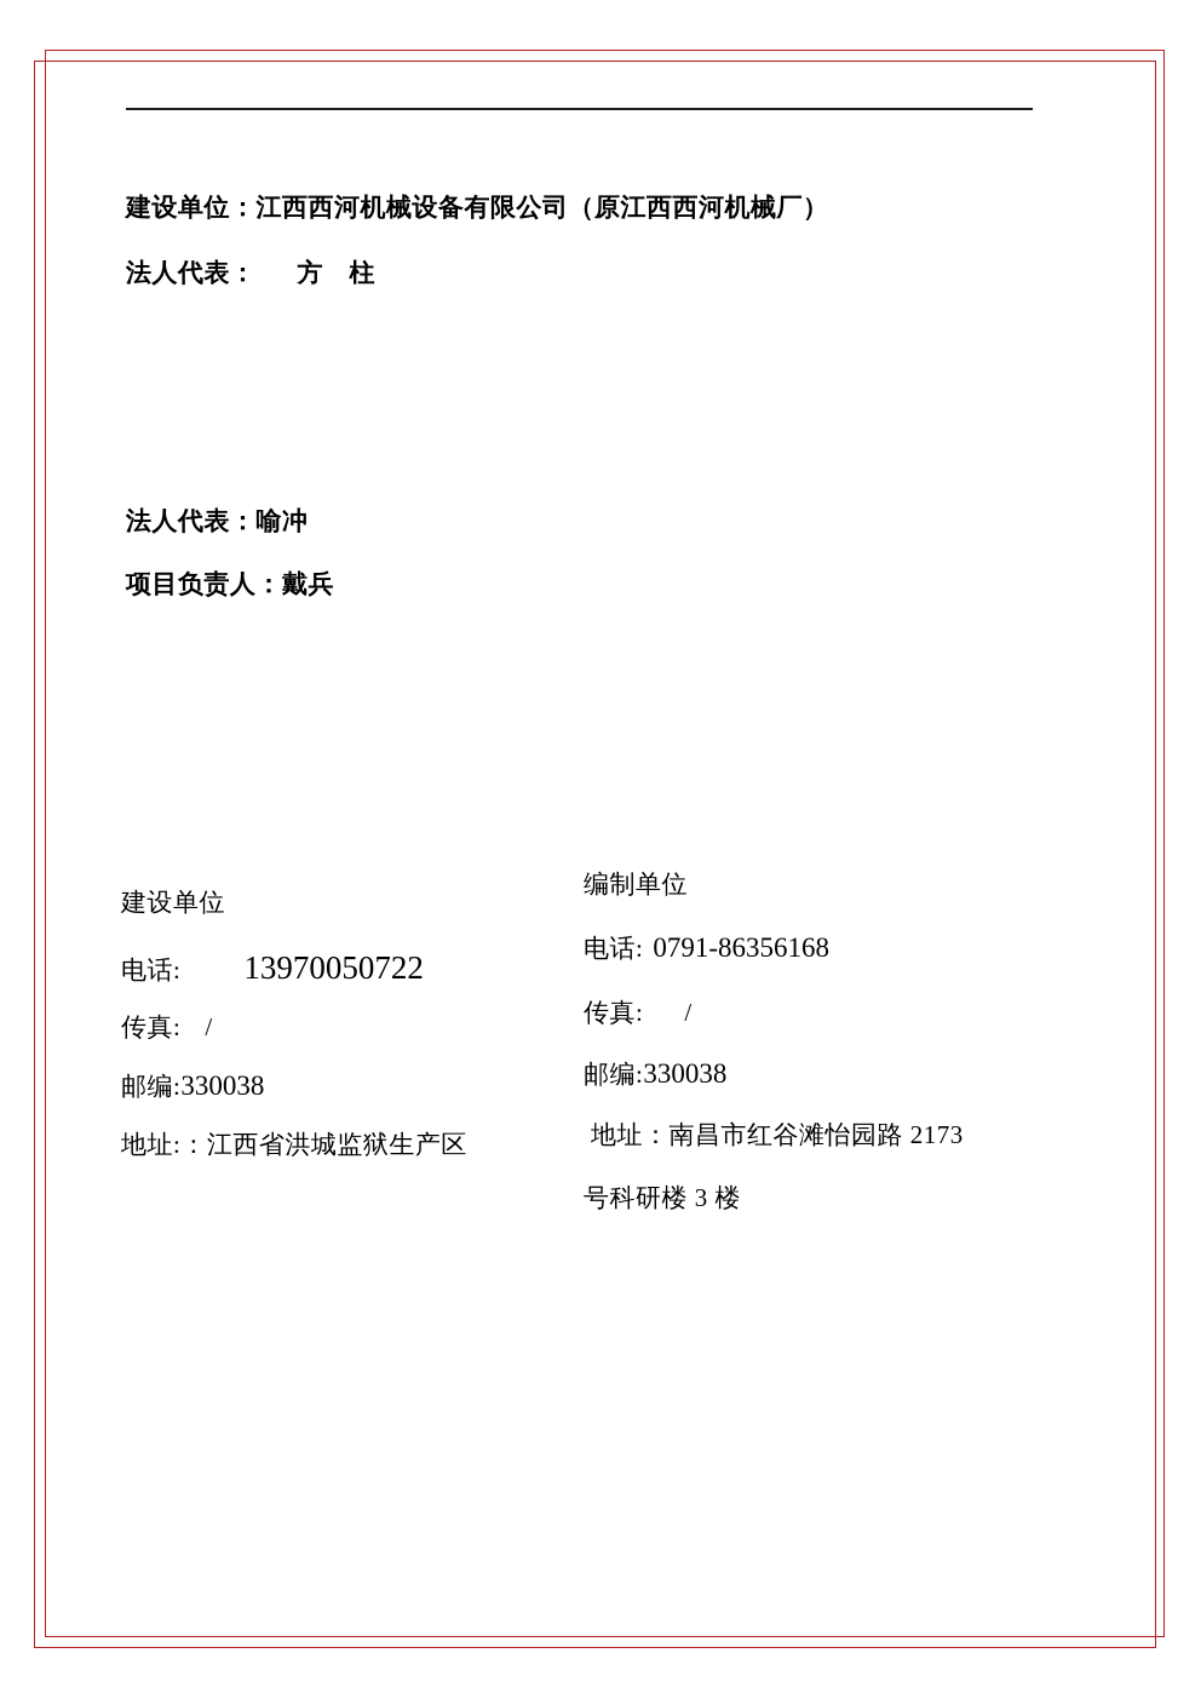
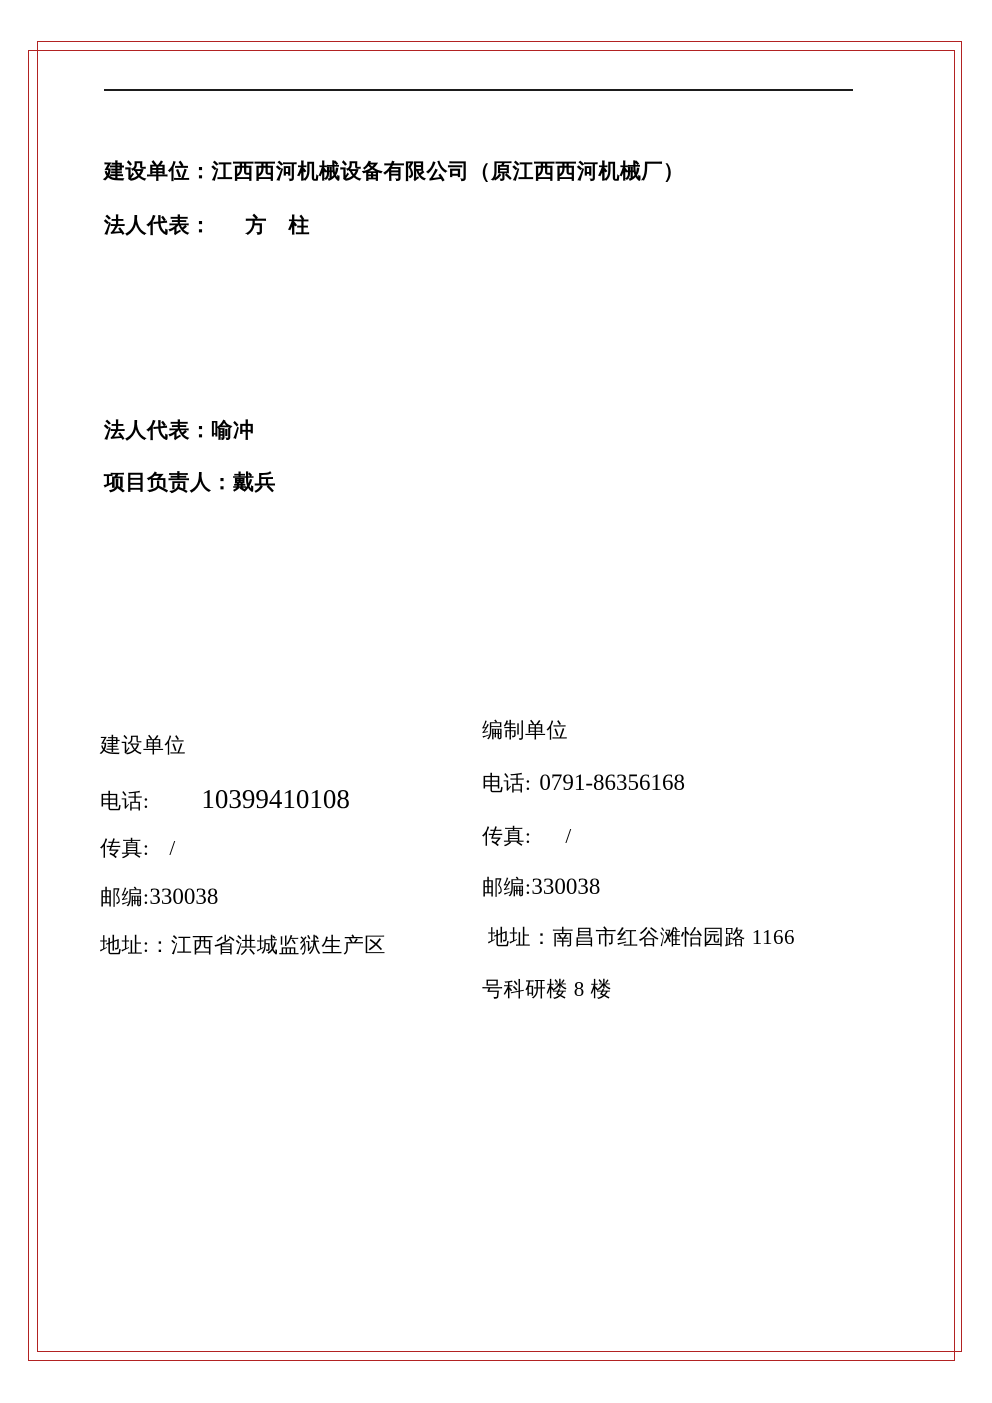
  建设单位：江西西河机械设备有限公司（原江西西河机械厂）
  法人代表： 方 柱
  法人代表：喻冲
  项目负责人：戴兵
  建设单位
- 电话: 13970050722
+ 电话: 10399410108
  传真: /
  邮编:330038
  地址:：江西省洪城监狱生产区
  编制单位
  电话: 0791-86356168
  传真: /
  邮编:330038
- 地址：南昌市红谷滩怡园路 2173
+ 地址：南昌市红谷滩怡园路 1166
- 号科研楼 3 楼
+ 号科研楼 8 楼
